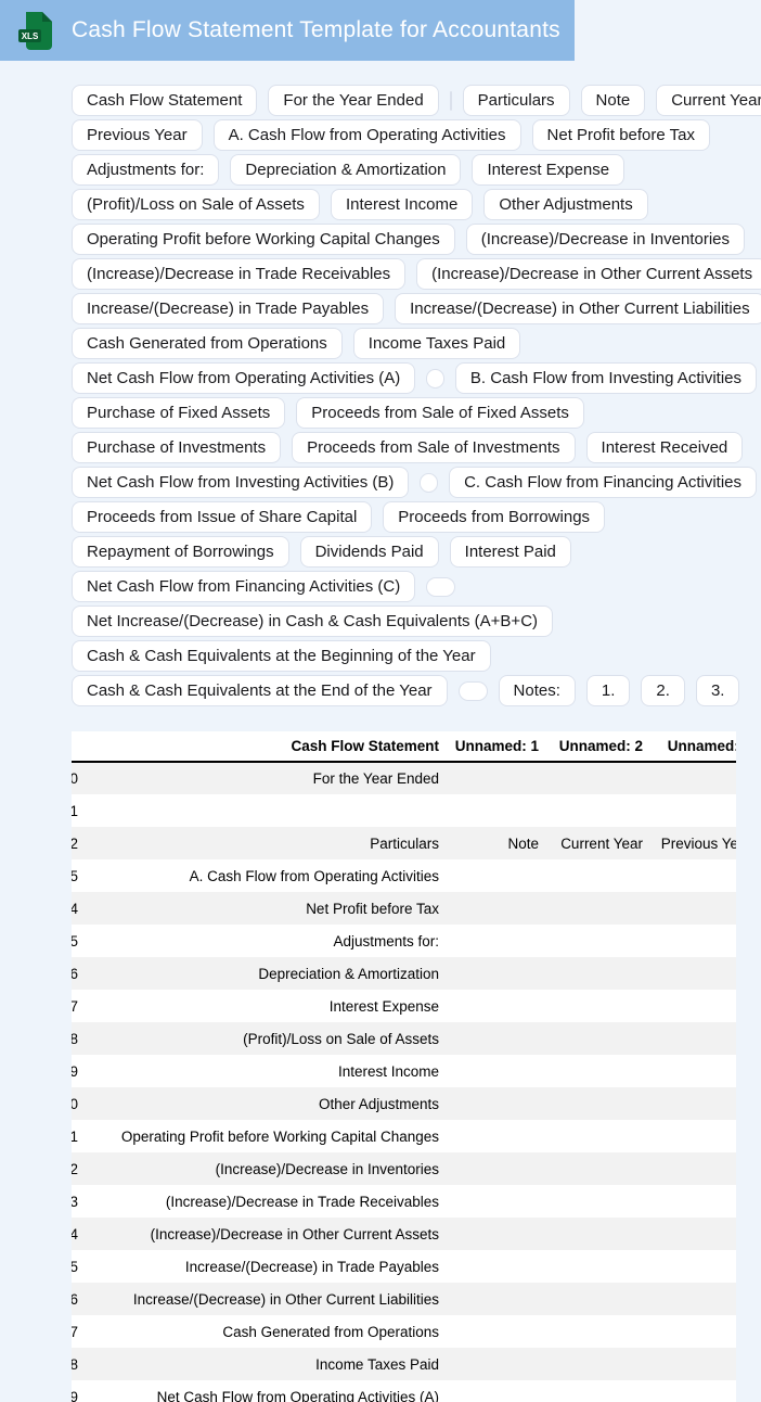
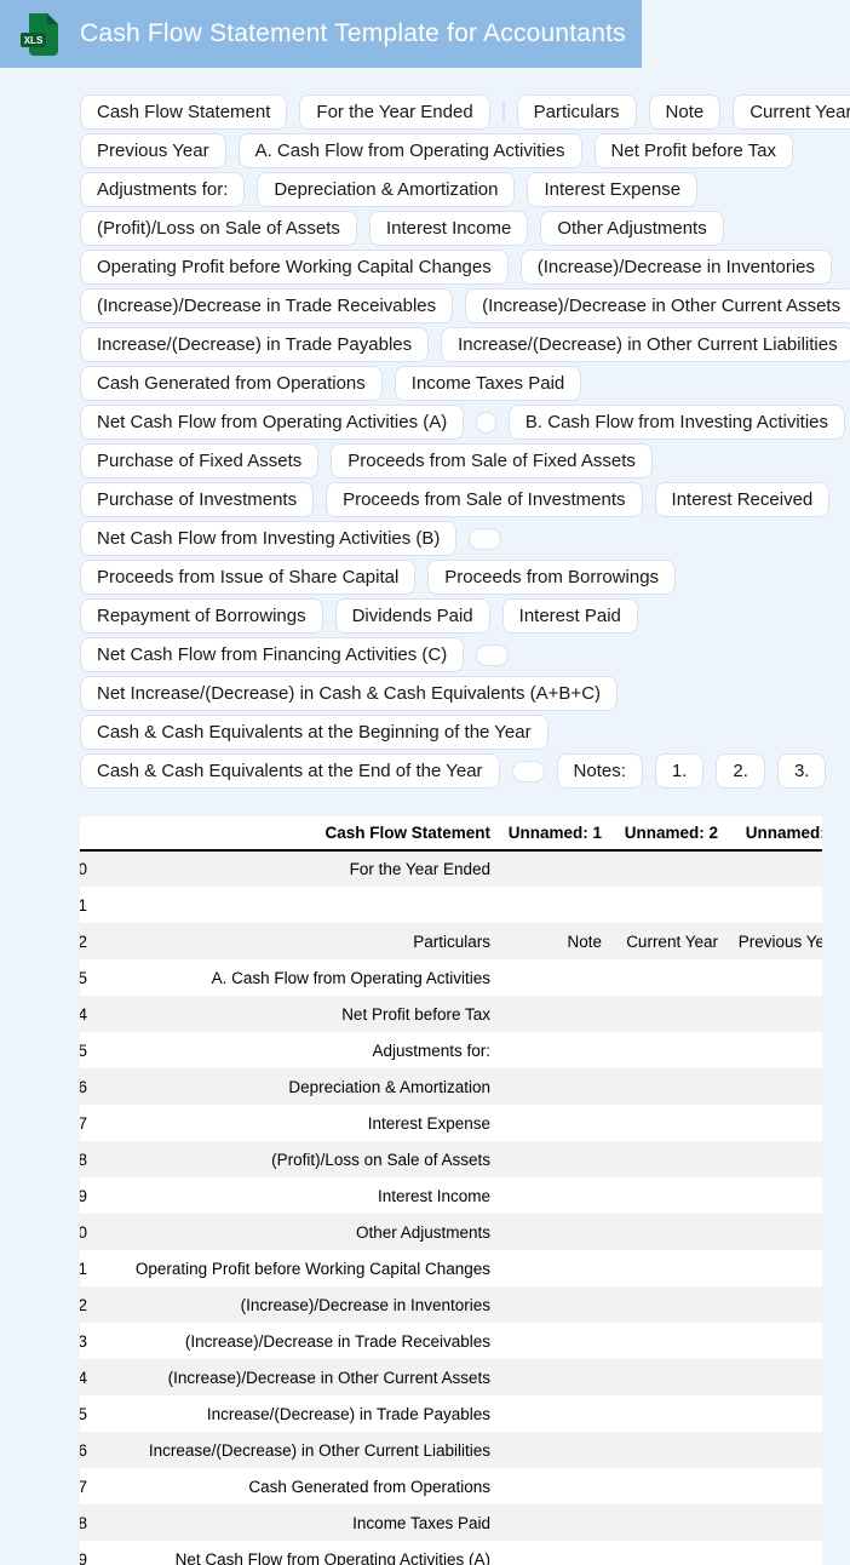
  XLS
  Cash Flow Statement Template for Accountants
  Cash Flow Statement
  For the Year Ended
  Particulars
  Note
  Current Year
  Previous Year
  A. Cash Flow from Operating Activities
  Net Profit before Tax
  Adjustments for:
  Depreciation & Amortization
  Interest Expense
  (Profit)/Loss on Sale of Assets
  Interest Income
  Other Adjustments
  Operating Profit before Working Capital Changes
  (Increase)/Decrease in Inventories
  (Increase)/Decrease in Trade Receivables
  (Increase)/Decrease in Other Current Assets
  Increase/(Decrease) in Trade Payables
  Increase/(Decrease) in Other Current Liabilities
  Cash Generated from Operations
  Income Taxes Paid
  Net Cash Flow from Operating Activities (A)
  B. Cash Flow from Investing Activities
  Purchase of Fixed Assets
  Proceeds from Sale of Fixed Assets
  Purchase of Investments
  Proceeds from Sale of Investments
  Interest Received
  Net Cash Flow from Investing Activities (B)
- C. Cash Flow from Financing Activities
  Proceeds from Issue of Share Capital
  Proceeds from Borrowings
  Repayment of Borrowings
  Dividends Paid
  Interest Paid
  Net Cash Flow from Financing Activities (C)
  Net Increase/(Decrease) in Cash & Cash Equivalents (A+B+C)
  Cash & Cash Equivalents at the Beginning of the Year
  Cash & Cash Equivalents at the End of the Year
  Notes:
  1.
  2.
  3.
  	Cash Flow Statement	Unnamed: 1	Unnamed: 2	Unnamed
  0	For the Year Ended
  1
  2	Particulars	Note	Current Year	Previous Ye
  5	A. Cash Flow from Operating Activities
  4	Net Profit before Tax
  5	Adjustments for:
  6	Depreciation & Amortization
  7	Interest Expense
  8	(Profit)/Loss on Sale of Assets
  9	Interest Income
  0	Other Adjustments
  1	Operating Profit before Working Capital Changes
  2	(Increase)/Decrease in Inventories
  3	(Increase)/Decrease in Trade Receivables
  4	(Increase)/Decrease in Other Current Assets
  5	Increase/(Decrease) in Trade Payables
  6	Increase/(Decrease) in Other Current Liabilities
  7	Cash Generated from Operations
  8	Income Taxes Paid
  9	Net Cash Flow from Operating Activities (A)
